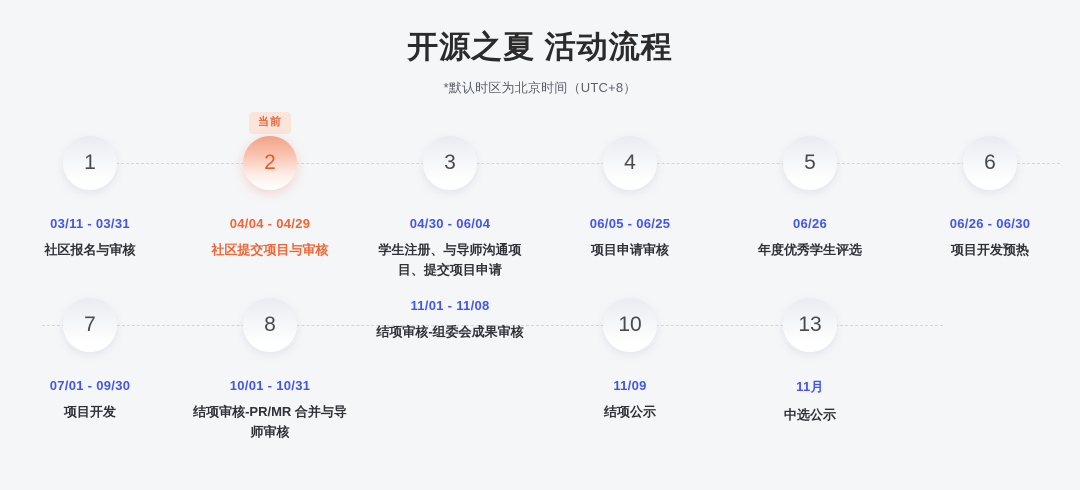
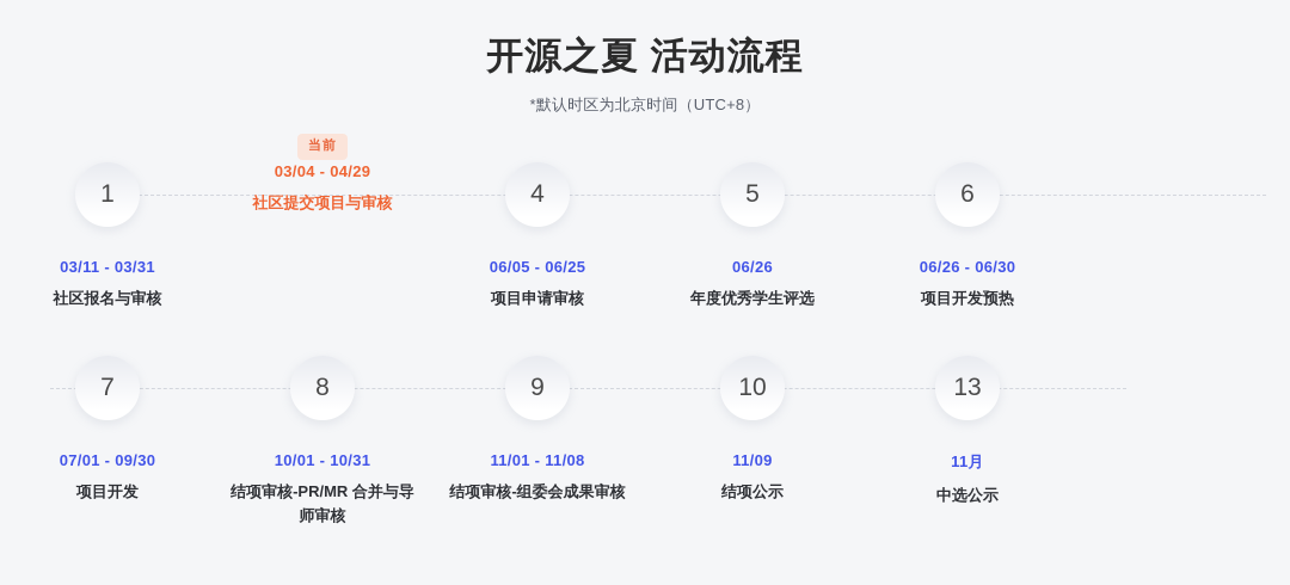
  开源之夏 活动流程
  *默认时区为北京时间（UTC+8）
  1
  03/11 - 03/31
  社区报名与审核
  当前
- 2
- 04/04 - 04/29
+ 03/04 - 04/29
  社区提交项目与审核
- 3
- 04/30 - 06/04
- 学生注册、与导师沟通项目、提交项目申请
  4
  06/05 - 06/25
  项目申请审核
  5
  06/26
  年度优秀学生评选
  6
  06/26 - 06/30
  项目开发预热
  7
  07/01 - 09/30
  项目开发
  8
  10/01 - 10/31
  结项审核-PR/MR 合并与导师审核
+ 9
  11/01 - 11/08
  结项审核-组委会成果审核
  10
  11/09
  结项公示
  13
  11月
  中选公示
